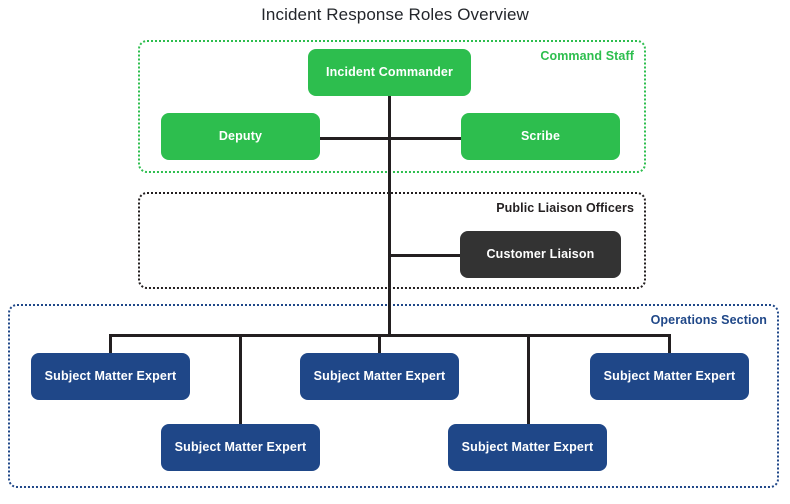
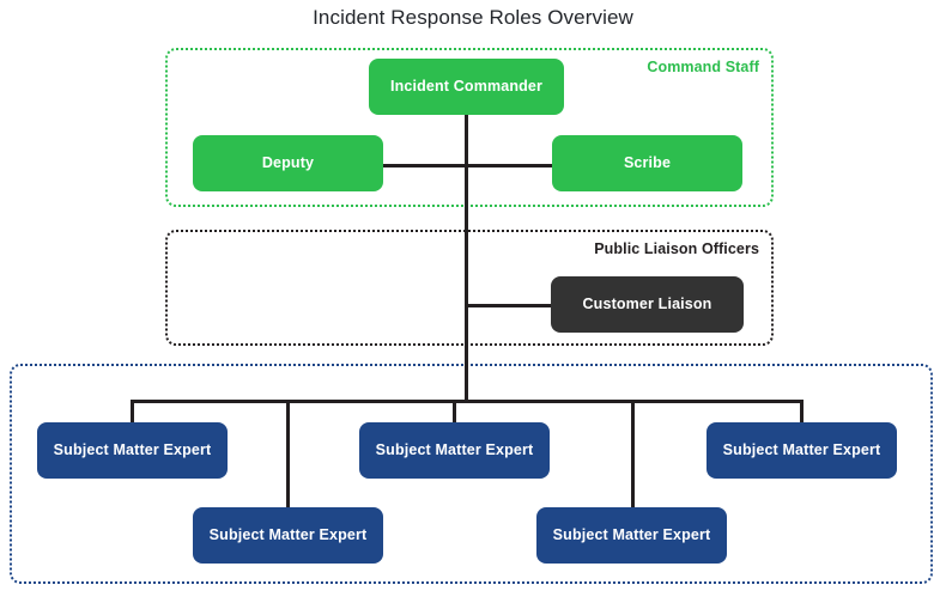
  Incident Response Roles Overview
  Command Staff
  Public Liaison Officers
- Operations Section
  Incident Commander
  Deputy
  Scribe
  Customer Liaison
  Subject Matter Expert
  Subject Matter Expert
  Subject Matter Expert
  Subject Matter Expert
  Subject Matter Expert
